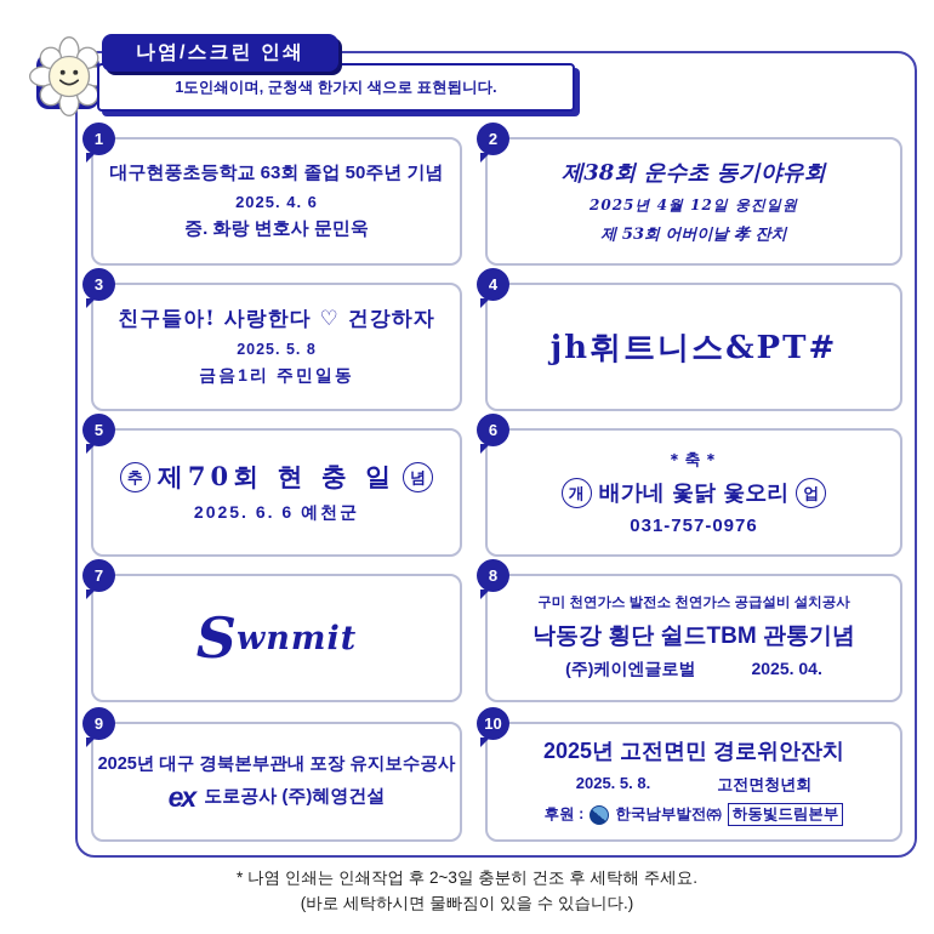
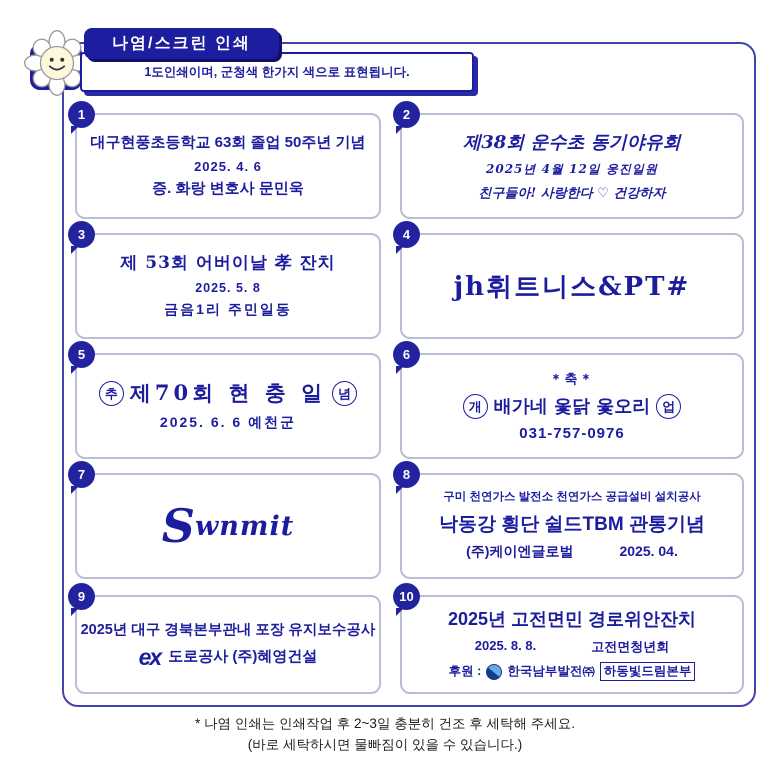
  나염/스크린 인쇄
  1도인쇄이며, 군청색 한가지 색으로 표현됩니다.
  1
  대구현풍초등학교 63회 졸업 50주년 기념
  2025. 4. 6
  증. 화랑 변호사 문민욱
  2
  제38회 운수초 동기야유회
  2025년 4월 12일 웅진일원
- 제 53회 어버이날 孝 잔치
+ 친구들아! 사랑한다 ♡ 건강하자
  3
- 친구들아! 사랑한다 ♡ 건강하자
+ 제 53회 어버이날 孝 잔치
  2025. 5. 8
  금음1리 주민일동
  4
  jh휘트니스&PT#
  5
  추
  제70회 현 충 일
  념
  2025. 6. 6 예천군
  6
  ＊축＊
  개
  배가네 옻닭 옻오리
  업
  031-757-0976
  7
  S
  wnmit
  8
  구미 천연가스 발전소 천연가스 공급설비 설치공사
  낙동강 횡단 쉴드TBM 관통기념
  (주)케이엔글로벌
  2025. 04.
  9
  2025년 대구 경북본부관내 포장 유지보수공사
  ex
  도로공사 (주)혜영건설
  10
  2025년 고전면민 경로위안잔치
- 2025. 5. 8.
+ 2025. 8. 8.
  고전면청년회
  후원 :
  한국남부발전㈜
  하동빛드림본부
  * 나염 인쇄는 인쇄작업 후 2~3일 충분히 건조 후 세탁해 주세요.
  (바로 세탁하시면 물빠짐이 있을 수 있습니다.)
